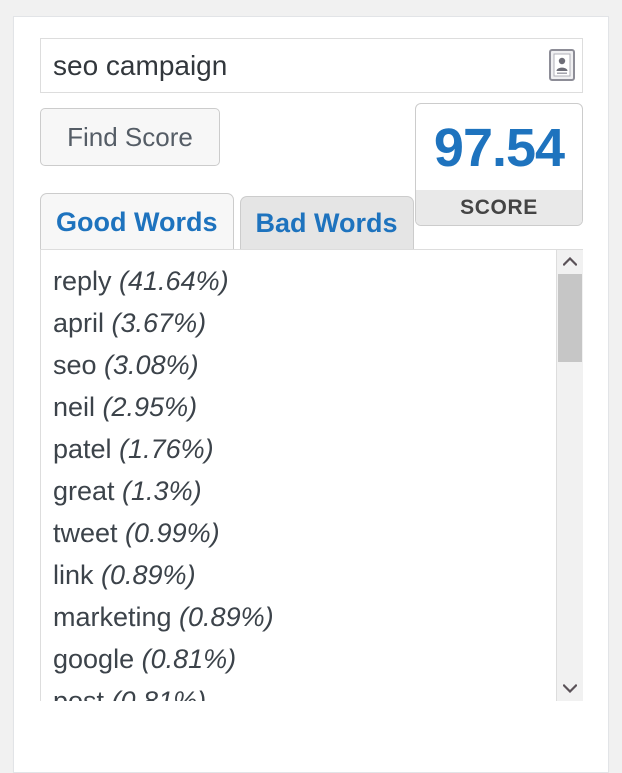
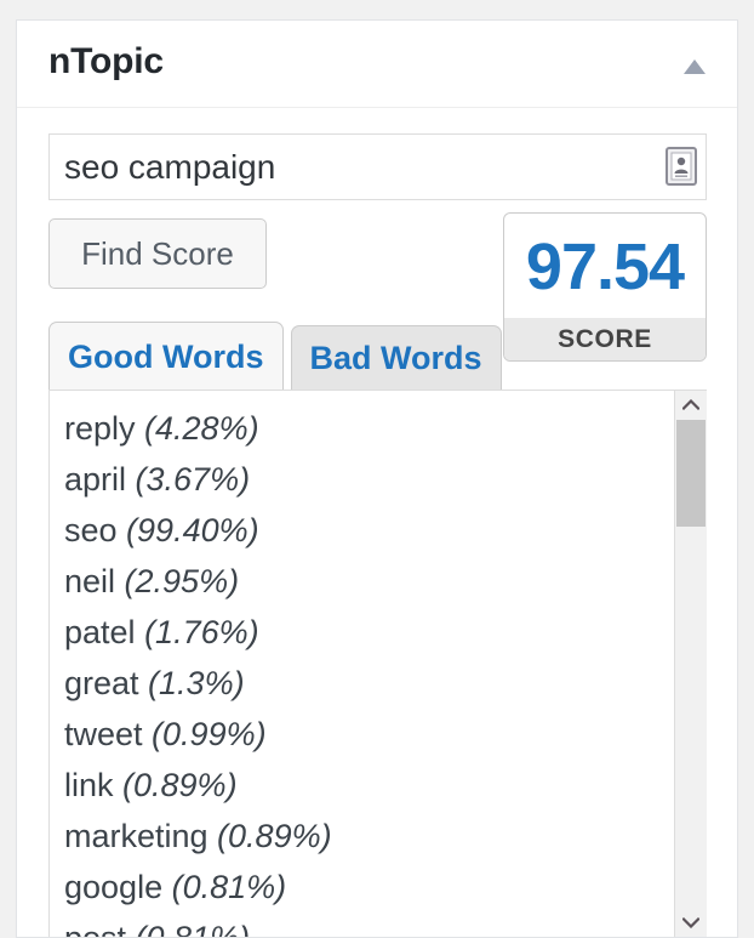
+ nTopic
  seo campaign
  Find Score
  97.54
  SCORE
  Good Words
  Bad Words
- reply (41.64%)
+ reply (4.28%)
  april (3.67%)
- seo (3.08%)
+ seo (99.40%)
  neil (2.95%)
  patel (1.76%)
  great (1.3%)
  tweet (0.99%)
  link (0.89%)
  marketing (0.89%)
  google (0.81%)
